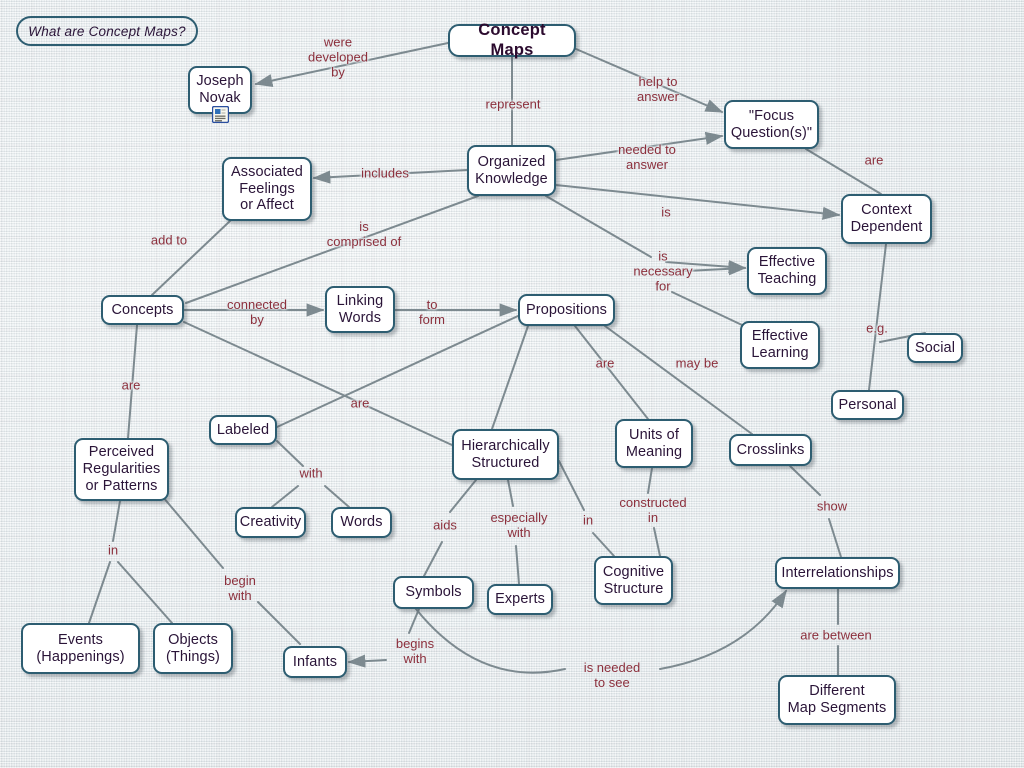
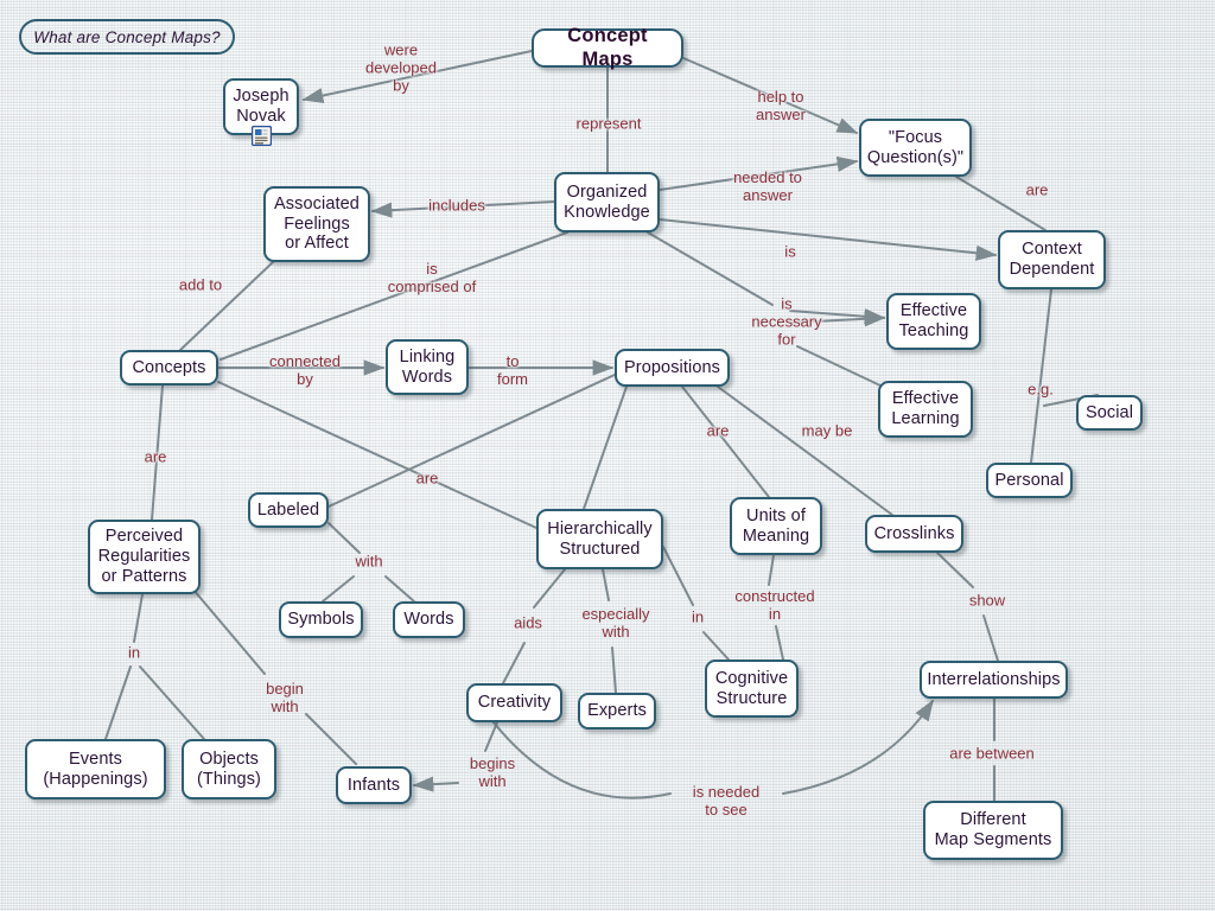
  Concept Maps
  Joseph
  Novak
  "Focus
  Question(s)"
  Associated
  Feelings
  or Affect
  Organized
  Knowledge
  Context
  Dependent
  Effective
  Teaching
  Concepts
  Linking
  Words
  Propositions
  Effective
  Learning
  Social
  Personal
  Labeled
  Units of
  Meaning
  Hierarchically
  Structured
  Crosslinks
  Perceived
  Regularities
  or Patterns
- Creativity
+ Symbols
  Words
  Interrelationships
  Cognitive
  Structure
- Symbols
+ Creativity
  Experts
  Infants
  Events
  (Happenings)
  Objects
  (Things)
  Different
  Map Segments
  were
  developed
  by
  represent
  help to
  answer
  needed to
  answer
  includes
  is
  are
  is
  comprised of
  is
  necessary
  for
  add to
  connected
  by
  to
  form
  e.g.
  are
  may be
  are
  are
  with
  in
  begin
  with
  aids
  especially
  with
  in
  constructed
  in
  show
  are between
  is needed
  to see
  begins
  with
  What are Concept Maps?
